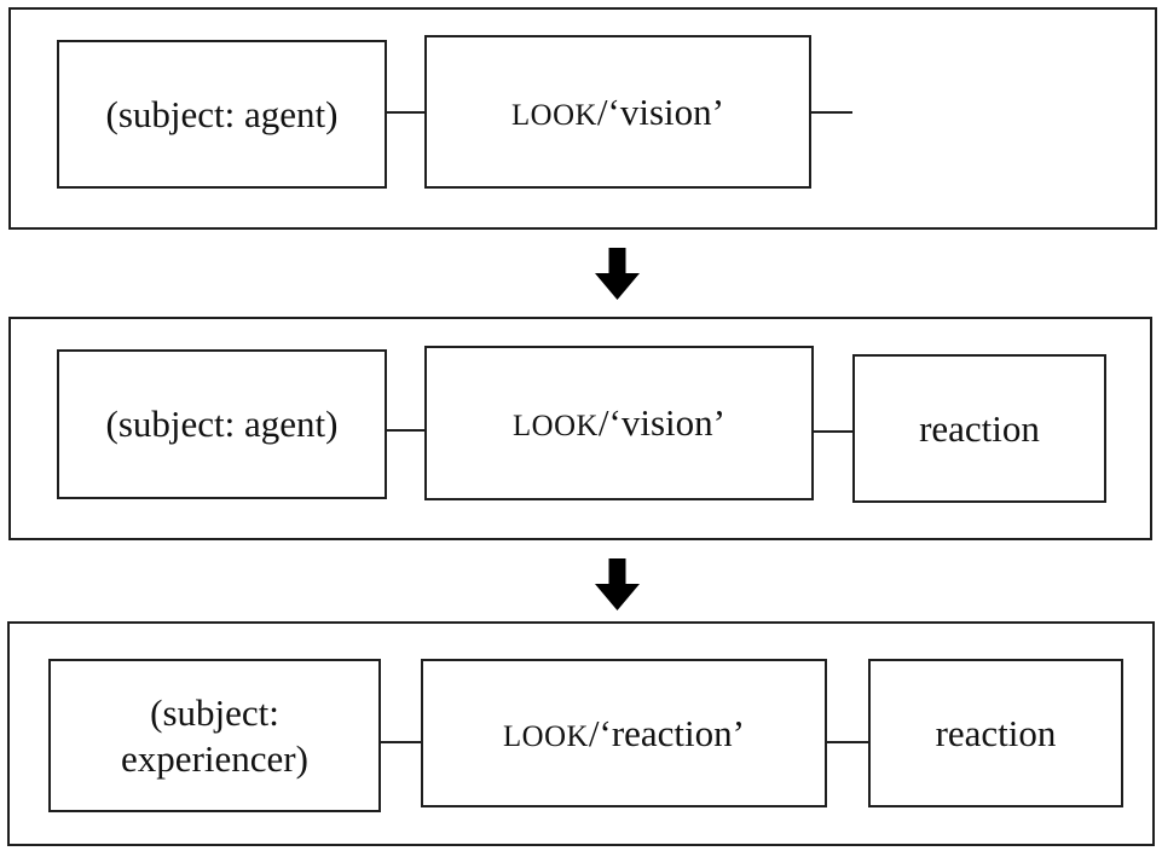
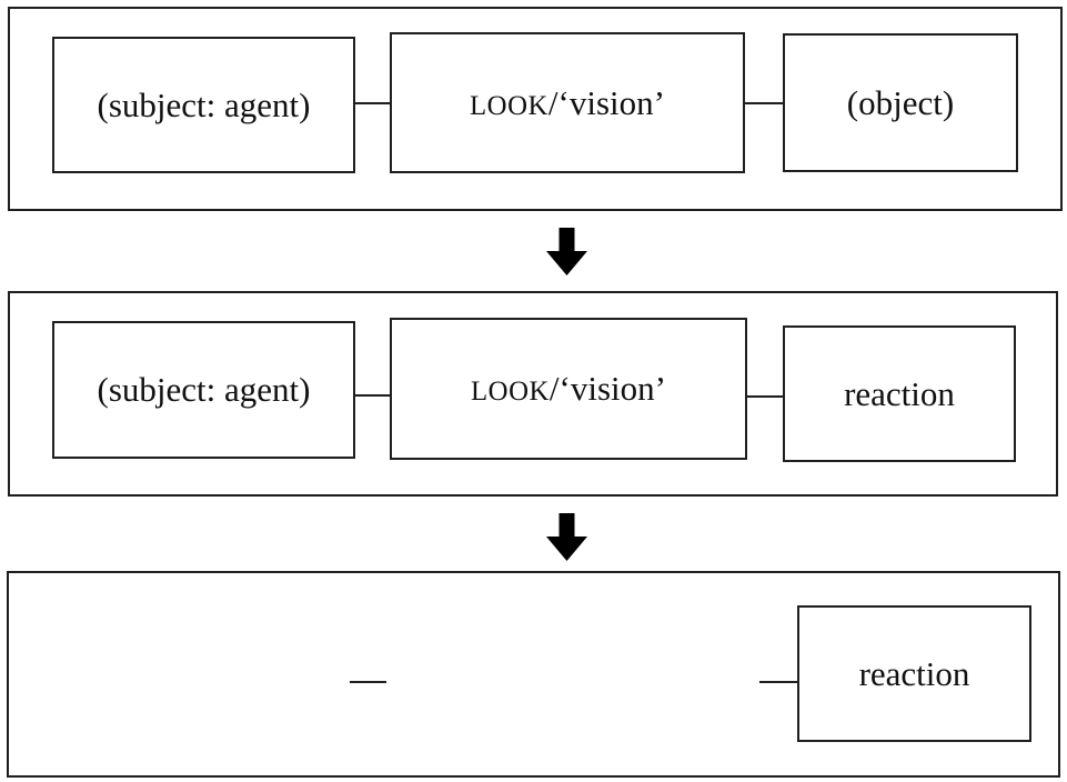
  (subject: agent)
  LOOK/‘vision’
+ (object)
  (subject: agent)
  LOOK/‘vision’
  reaction
- (subject: experiencer)
- LOOK/‘reaction’
  reaction
